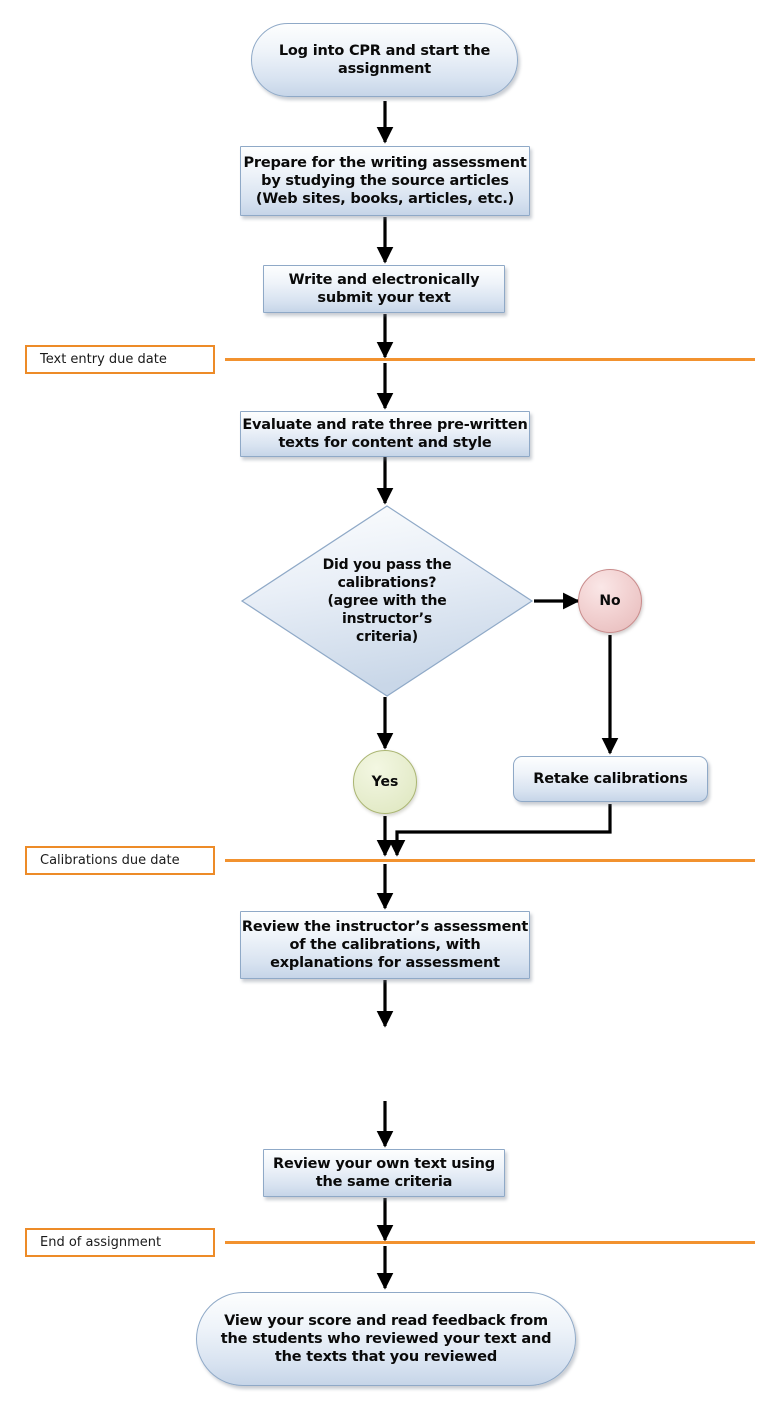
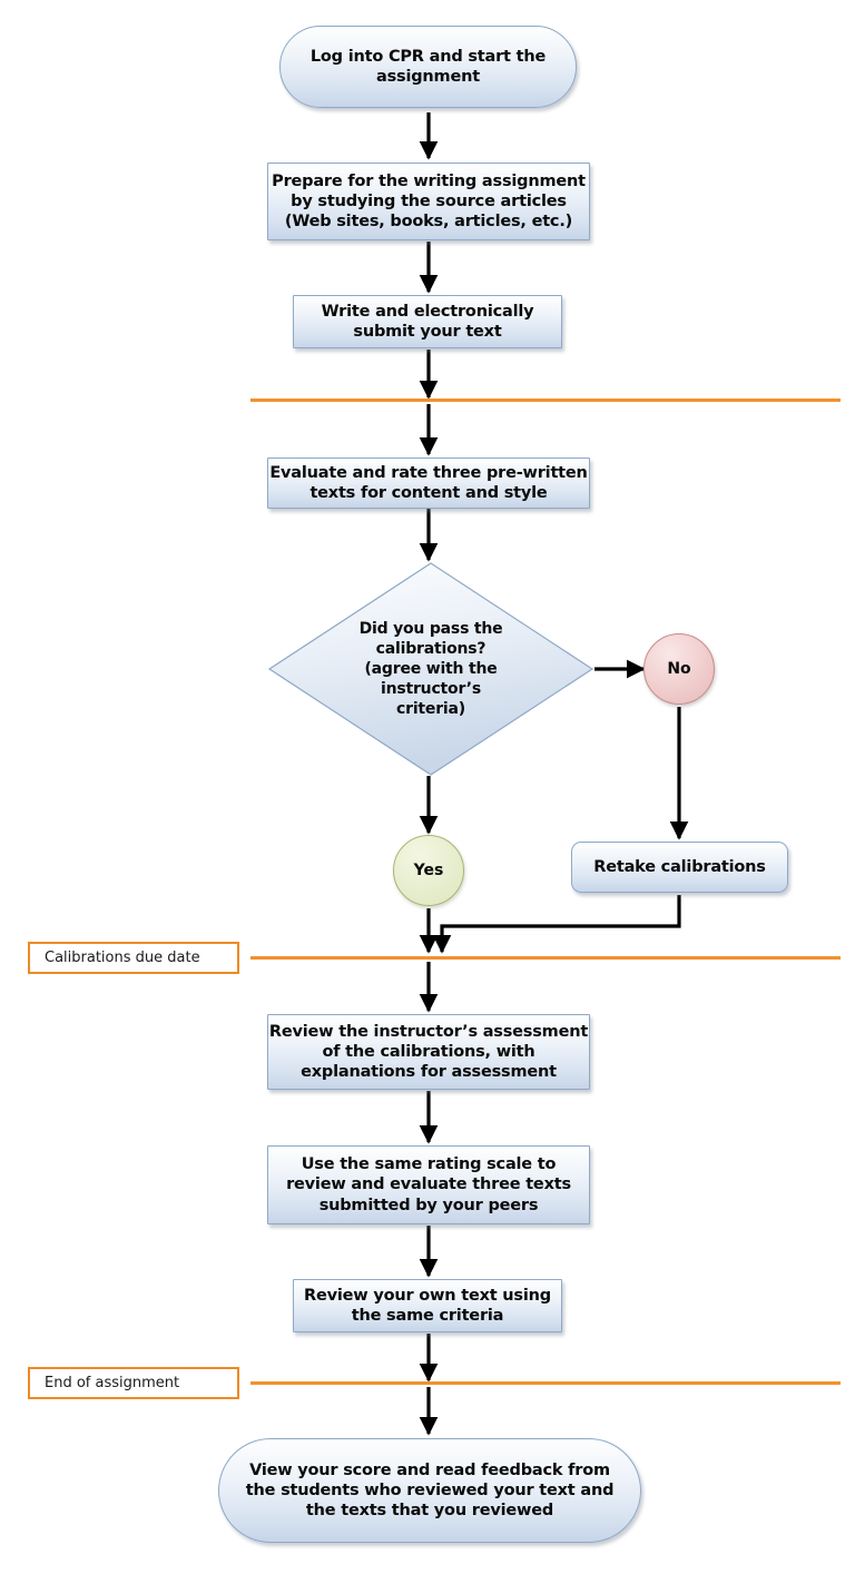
  Log into CPR and start the
  assignment
- Prepare for the writing assessment
+ Prepare for the writing assignment
  by studying the source articles
  (Web sites, books, articles, etc.)
  Write and electronically
  submit your text
- Text entry due date
  Evaluate and rate three pre-written
  texts for content and style
  Did you pass the
  calibrations?
  (agree with the
  instructor’s
  criteria)
  No
  Yes
  Retake calibrations
  Calibrations due date
  Review the instructor’s assessment
  of the calibrations, with
  explanations for assessment
+ Use the same rating scale to
+ review and evaluate three texts
+ submitted by your peers
  Review your own text using
  the same criteria
  End of assignment
  View your score and read feedback from
  the students who reviewed your text and
  the texts that you reviewed
